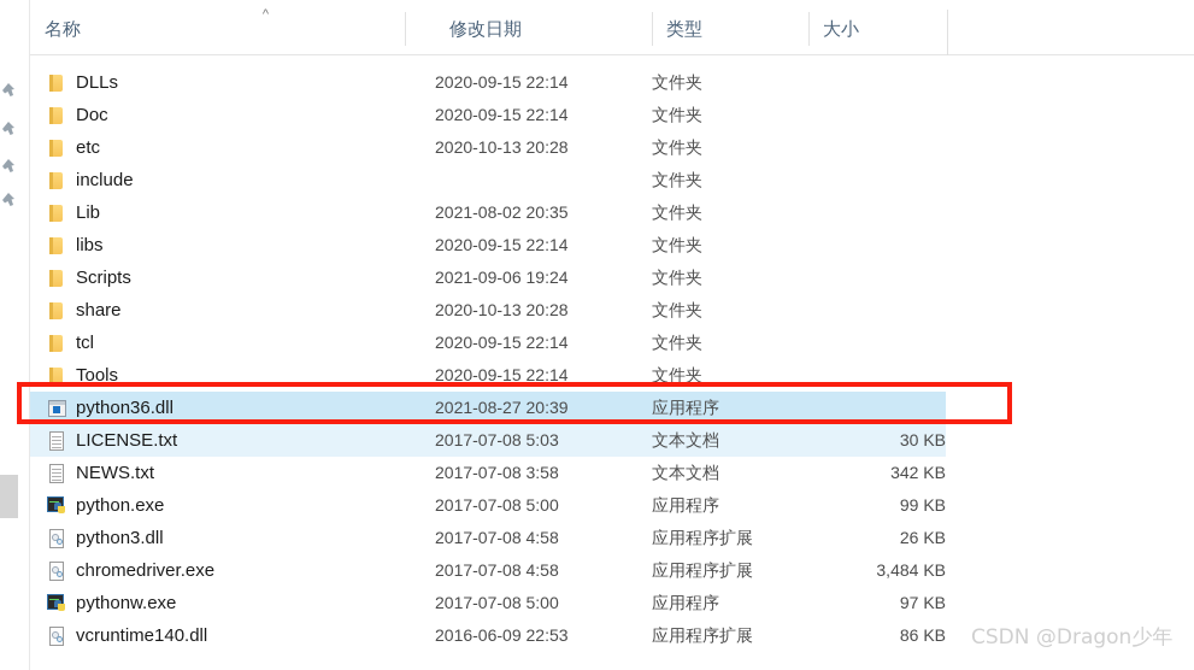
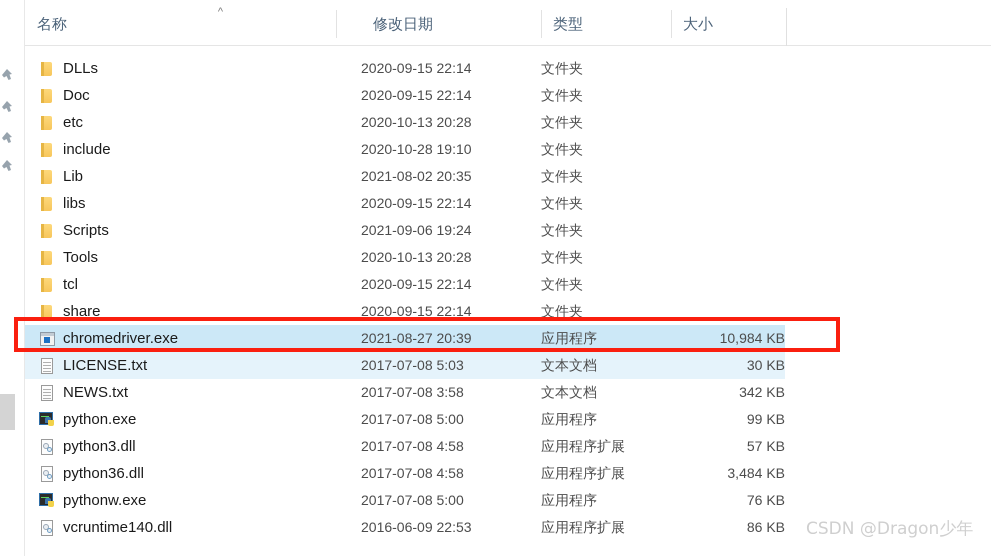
  ^
  名称
  修改日期
  类型
  大小
  DLLs
  2020-09-15 22:14
  文件夹
  Doc
  2020-09-15 22:14
  文件夹
  etc
  2020-10-13 20:28
  文件夹
  include
+ 2020-10-28 19:10
  文件夹
  Lib
  2021-08-02 20:35
  文件夹
  libs
  2020-09-15 22:14
  文件夹
  Scripts
  2021-09-06 19:24
  文件夹
- share
+ Tools
  2020-10-13 20:28
  文件夹
  tcl
  2020-09-15 22:14
  文件夹
- Tools
+ share
  2020-09-15 22:14
  文件夹
- python36.dll
+ chromedriver.exe
  2021-08-27 20:39
  应用程序
+ 10,984 KB
  LICENSE.txt
  2017-07-08 5:03
  文本文档
  30 KB
  NEWS.txt
  2017-07-08 3:58
  文本文档
  342 KB
  python.exe
  2017-07-08 5:00
  应用程序
  99 KB
  python3.dll
  2017-07-08 4:58
  应用程序扩展
- 26 KB
+ 57 KB
- chromedriver.exe
+ python36.dll
  2017-07-08 4:58
  应用程序扩展
  3,484 KB
  pythonw.exe
  2017-07-08 5:00
  应用程序
- 97 KB
+ 76 KB
  vcruntime140.dll
  2016-06-09 22:53
  应用程序扩展
  86 KB
  CSDN @Dragon少年
